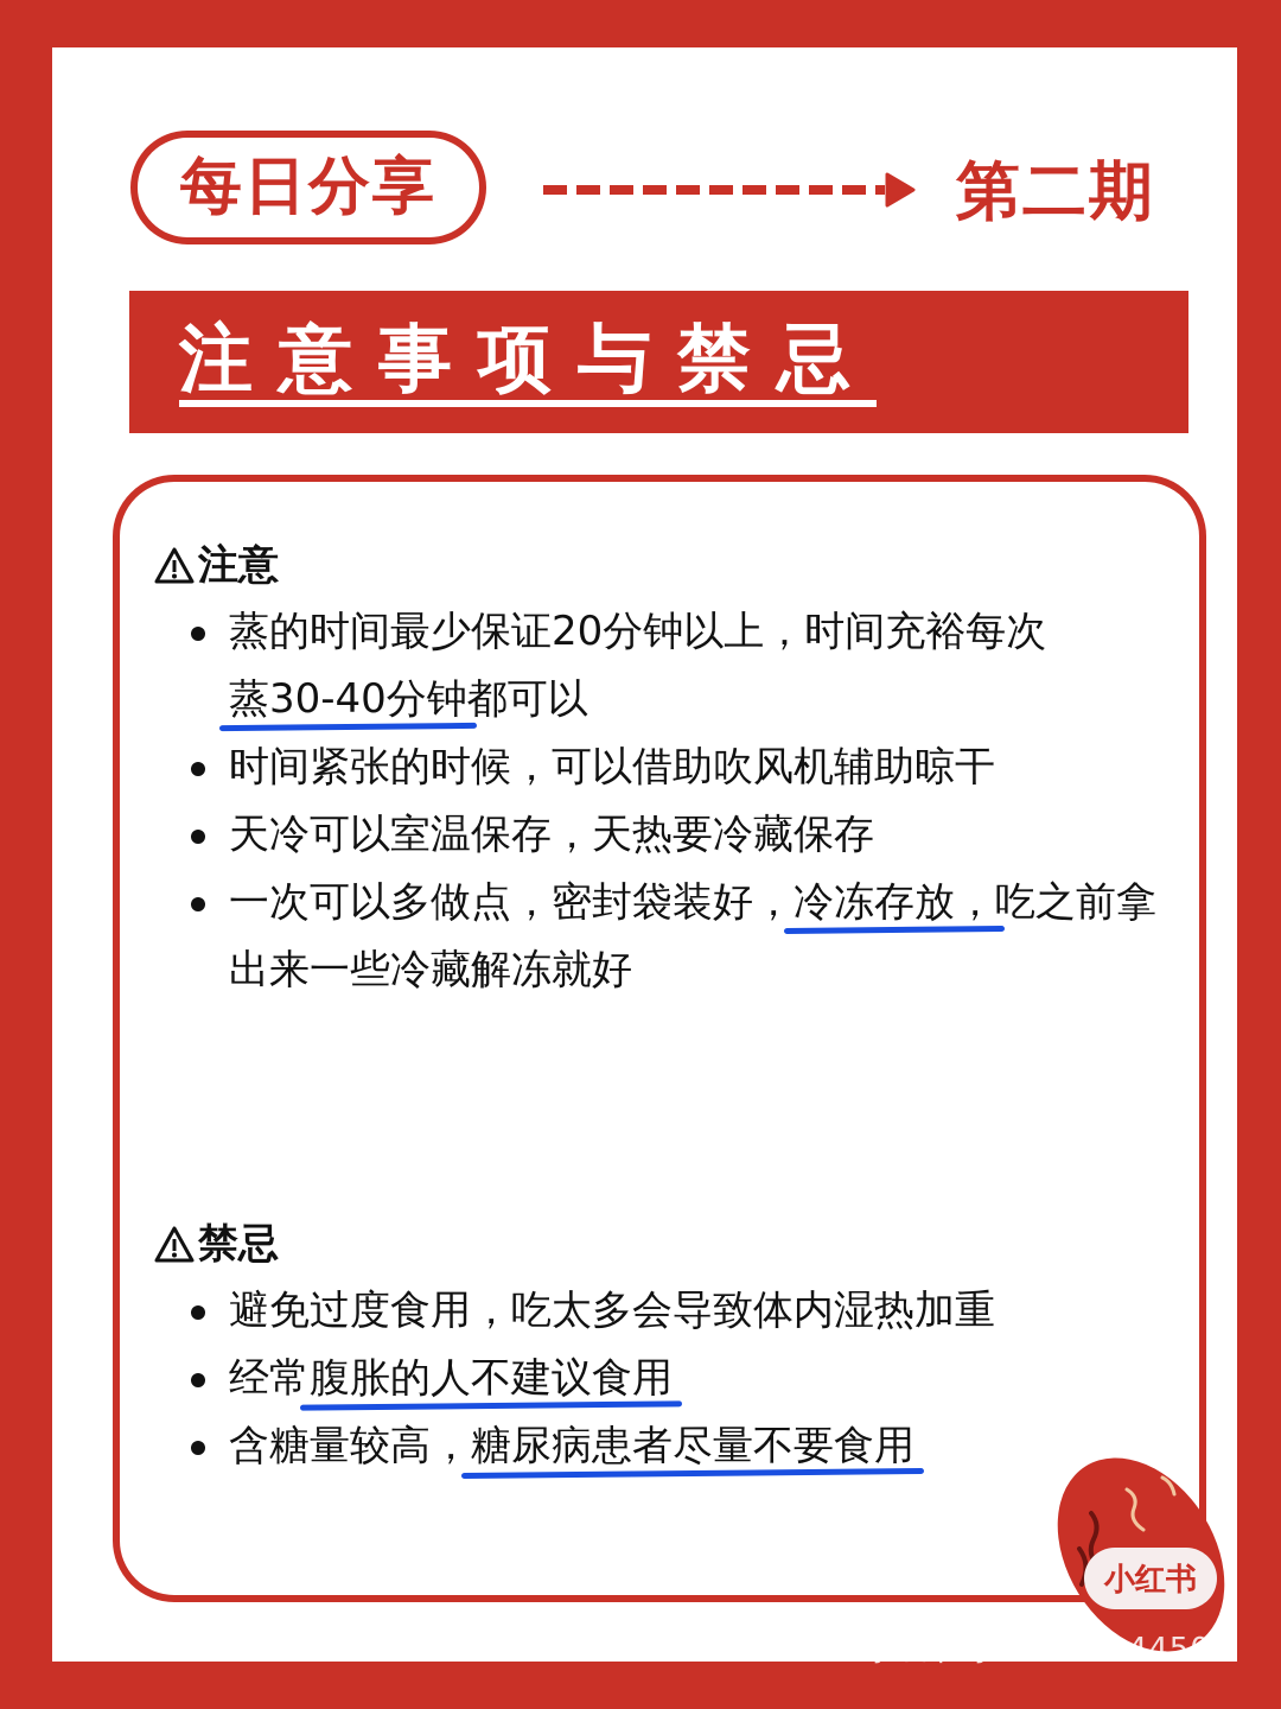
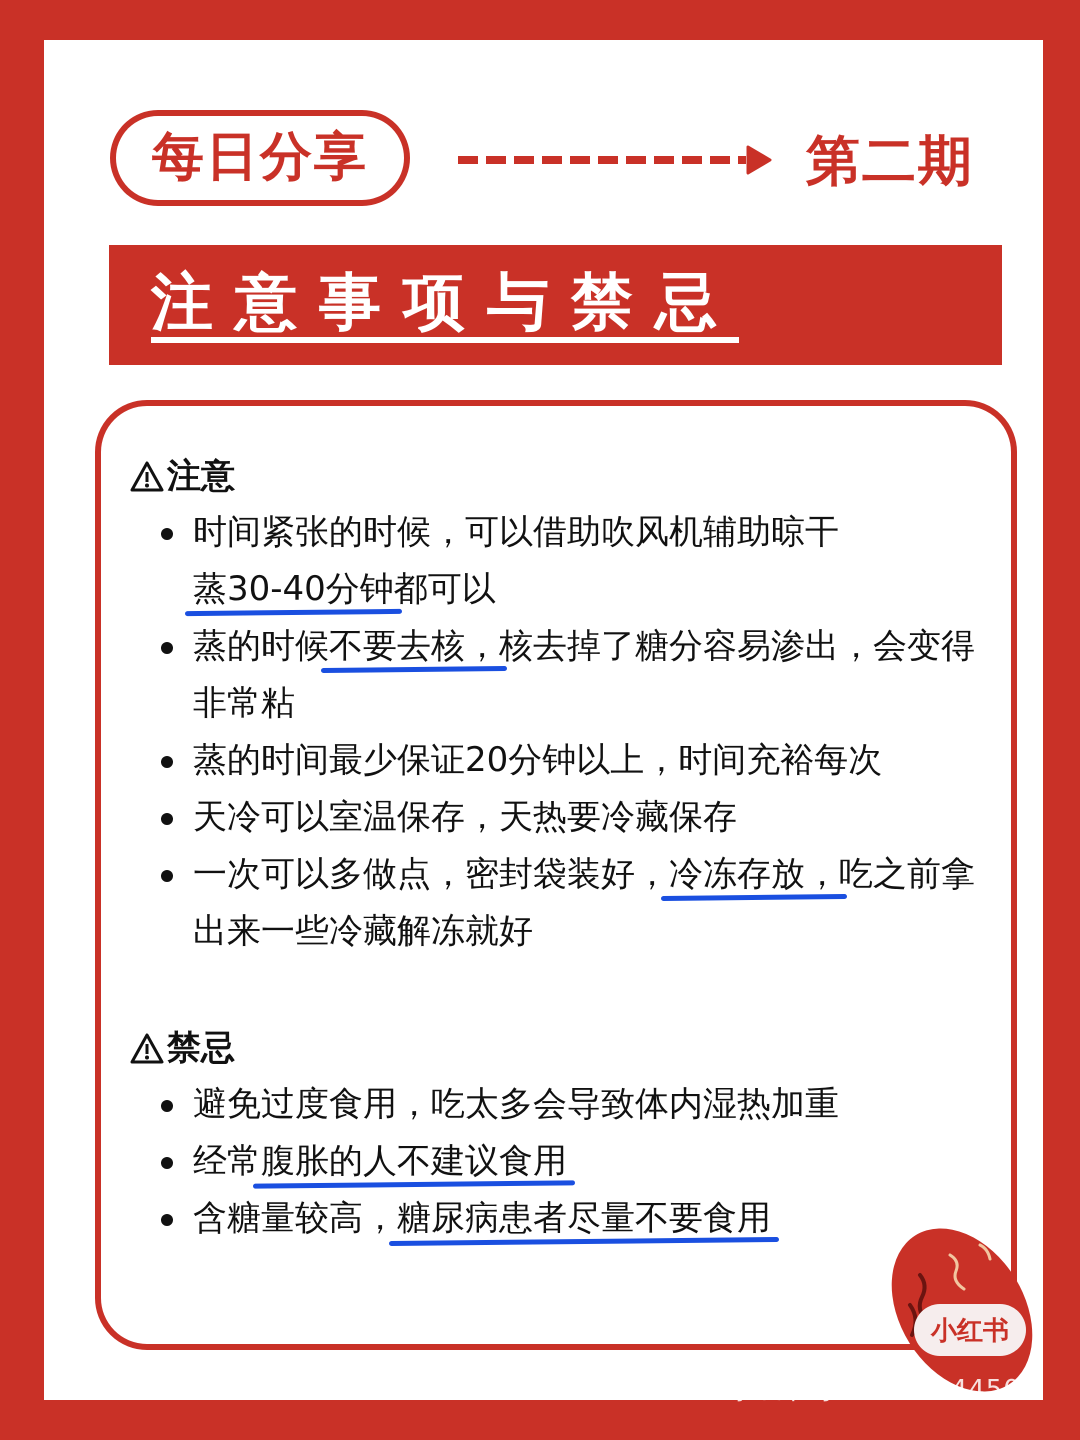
  每日分享
  第二期
  注意事项与禁忌
  注意
- 蒸的时间最少保证20分钟以上，时间充裕每次蒸30-40分钟都可以
+ 时间紧张的时候，可以借助吹风机辅助晾干蒸30-40分钟都可以
+ 蒸的时候不要去核，核去掉了糖分容易渗出，会变得非常粘
- 时间紧张的时候，可以借助吹风机辅助晾干
+ 蒸的时间最少保证20分钟以上，时间充裕每次
  天冷可以室温保存，天热要冷藏保存
  一次可以多做点，密封袋装好，冷冻存放，吃之前拿出来一些冷藏解冻就好
  禁忌
  避免过度食用，吃太多会导致体内湿热加重
  经常腹胀的人不建议食用
  含糖量较高，糖尿病患者尽量不要食用
  小红书
  小红书号：6248144506
